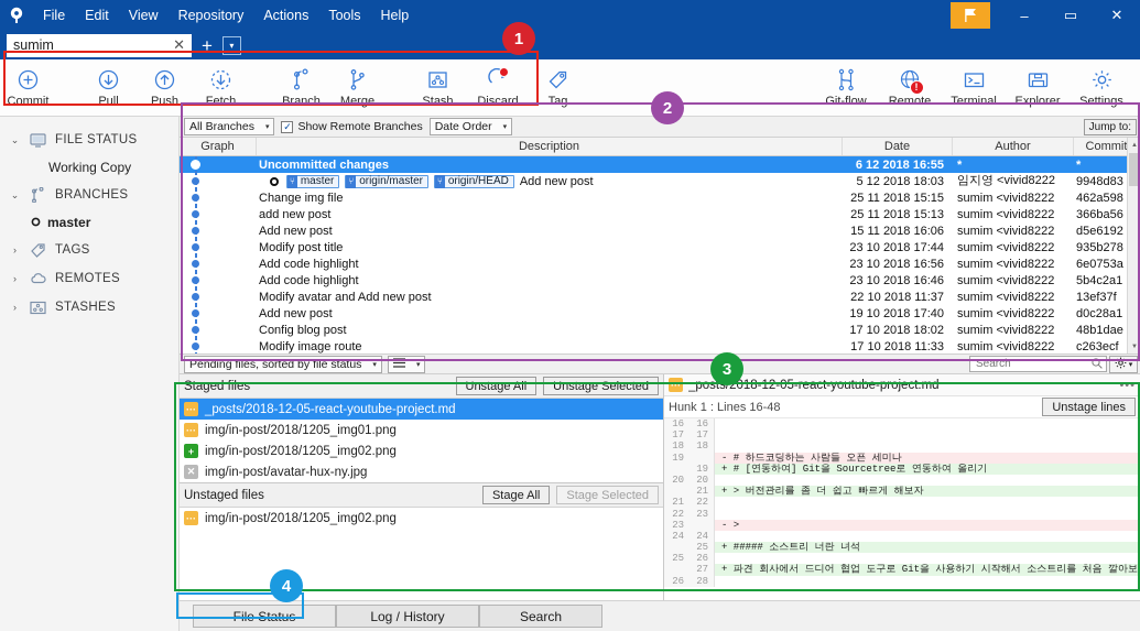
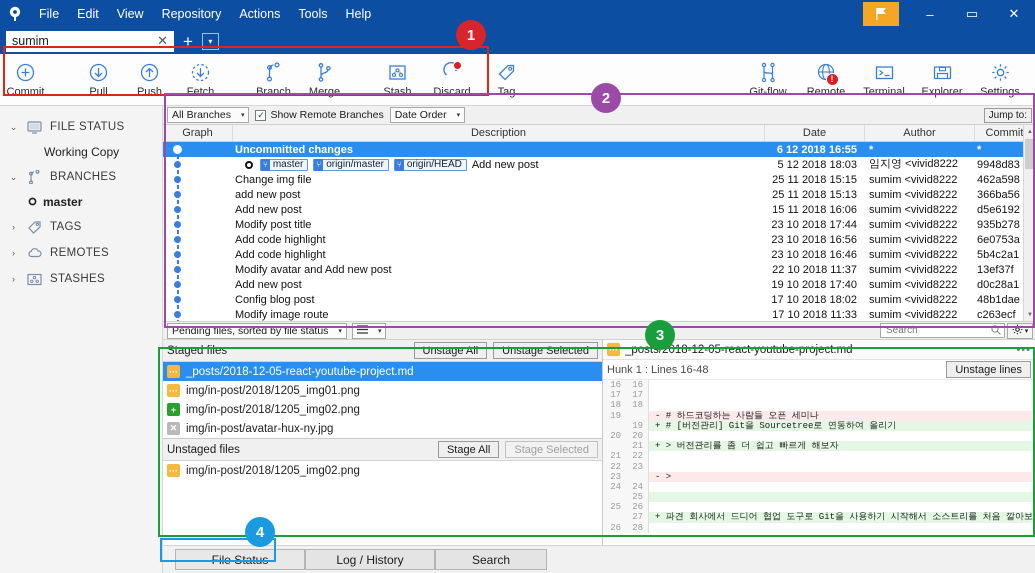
  File
  Edit
  View
  Repository
  Actions
  Tools
  Help
  –
  ▭
  ✕
  sumim
  ✕
  +
  ▾
  Commit
  Pull
  Push
  Fetch
  Branch
  Merge
  Stash
  Discard
  Tag
  Git-flow
  !
  Remote
  Terminal
  Explorer
  Settings
  ⌄
  FILE STATUS
  Working Copy
  ⌄
  BRANCHES
  master
  ›
  TAGS
  ›
  REMOTES
  ›
  STASHES
  All Branches
  ✓
  Show Remote Branches
  Date Order
  Jump to:
  Graph
  Description
  Date
  Author
  Commit
  Uncommitted changes
  6 12 2018 16:55
  *
  *
  ⑂
  master
  ⑂
  origin/master
  ⑂
  origin/HEAD
  Add new post
  5 12 2018 18:03
  임지영 <vivid8222
  9948d83
  Change img file
  25 11 2018 15:15
  sumim <vivid8222
  462a598
  add new post
  25 11 2018 15:13
  sumim <vivid8222
  366ba56
  Add new post
  15 11 2018 16:06
  sumim <vivid8222
  d5e6192
  Modify post title
  23 10 2018 17:44
  sumim <vivid8222
  935b278
  Add code highlight
  23 10 2018 16:56
  sumim <vivid8222
  6e0753a
  Add code highlight
  23 10 2018 16:46
  sumim <vivid8222
  5b4c2a1
  Modify avatar and Add new post
  22 10 2018 11:37
  sumim <vivid8222
  13ef37f
  Add new post
  19 10 2018 17:40
  sumim <vivid8222
  d0c28a1
  Config blog post
  17 10 2018 18:02
  sumim <vivid8222
  48b1dae
  Modify image route
  17 10 2018 11:33
  sumim <vivid8222
  c263ecf
  Pending files, sorted by file status
  Search
  Staged files
  Unstage All
  Unstage Selected
  ···
  _posts/2018-12-05-react-youtube-project.md
  ···
  img/in-post/2018/1205_img01.png
  +
  img/in-post/2018/1205_img02.png
  ✕
  img/in-post/avatar-hux-ny.jpg
  Unstaged files
  Stage All
  Stage Selected
  ···
  img/in-post/2018/1205_img02.png
  ···
  _post2018-12-05-react-youtube-project.md
  •••
  Hunk 1 : Lines 16-48
  Unstage lines
  16
  16
  17
  17
  18
  18
  19
  - # 하드코딩하는 사람들 오픈 세미나
  19
- + # [연동하여] Git을 Sourcetree로 연동하여 올리기
+ + # [버전관리] Git을 Sourcetree로 연동하여 올리기
  20
  20
  21
  + > 버전관리를 좀 더 쉽고 빠르게 해보자
  21
  22
  22
  23
  23
  - >
  24
  24
  25
- + ##### 소스트리 너란 녀석
  25
  26
  27
  + 파견 회사에서 드디어 협업 도구로 Git을 사용하기 시작해서 소스트리를 처음 깔아보
  26
  28
  File Status
  Log / History
  Search
  1
  2
  3
  4
